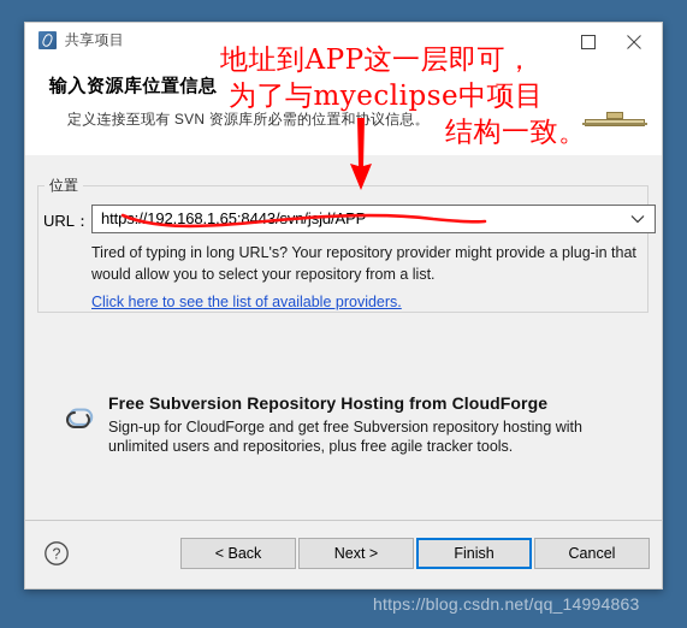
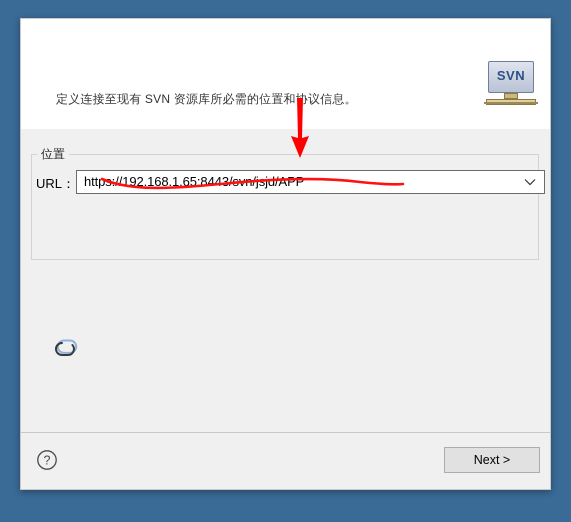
- 共享项目
- 输入资源库位置信息
  定义连接至现有 SVN 资源库所必需的位置和议信息。
+ SVN
  位置
  URL：
  http://192.168.1.65:8443/d/APP
- Tired of typing in long URL's? Your repository provider might provide a plug-in that would allow you to select your repository from a list.
- Click here to see the list of available providers.
- Free Subversion Repository Hosting from CloudForge
- Sign-up for CloudForge and get free Subversion repository hosting with unlimited users and repositories, plus free agile tracker tools.
  ?
- < Back
  Next >
- Finish
- Cancel
- 地址到APP这一层即可，
- 为了与myeclipse中项目
- 结构一致。
- https://blog.csdn.net/qq_14994863
